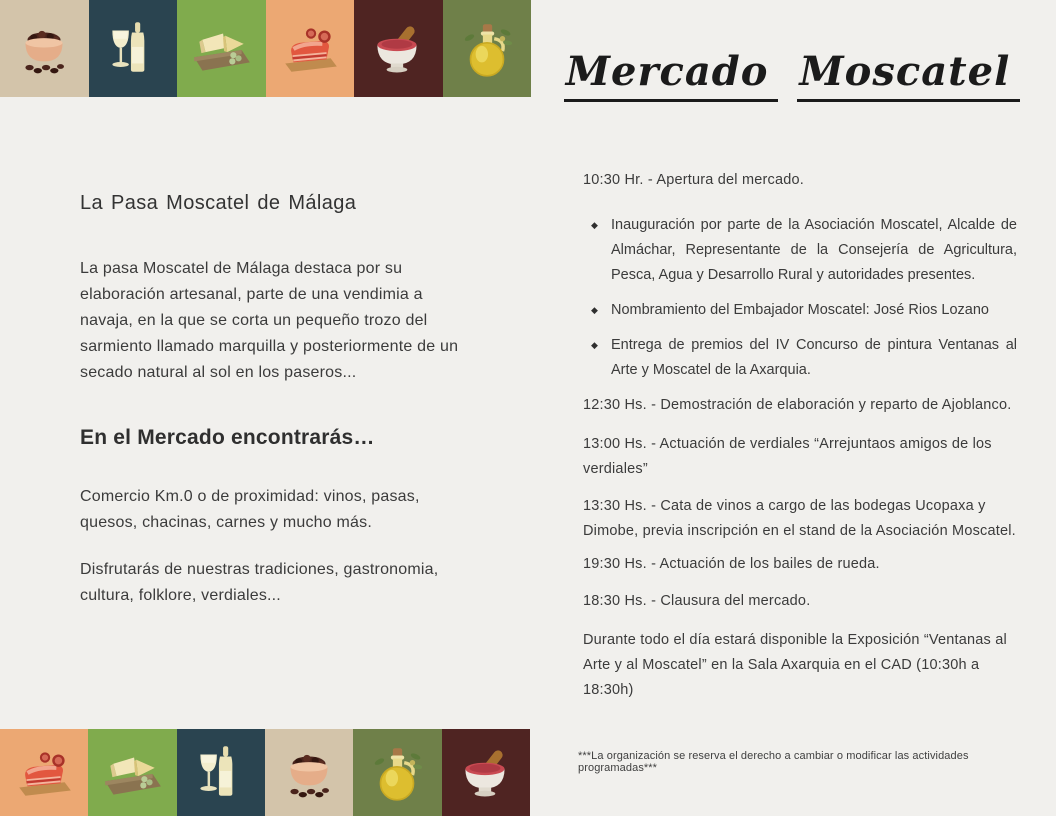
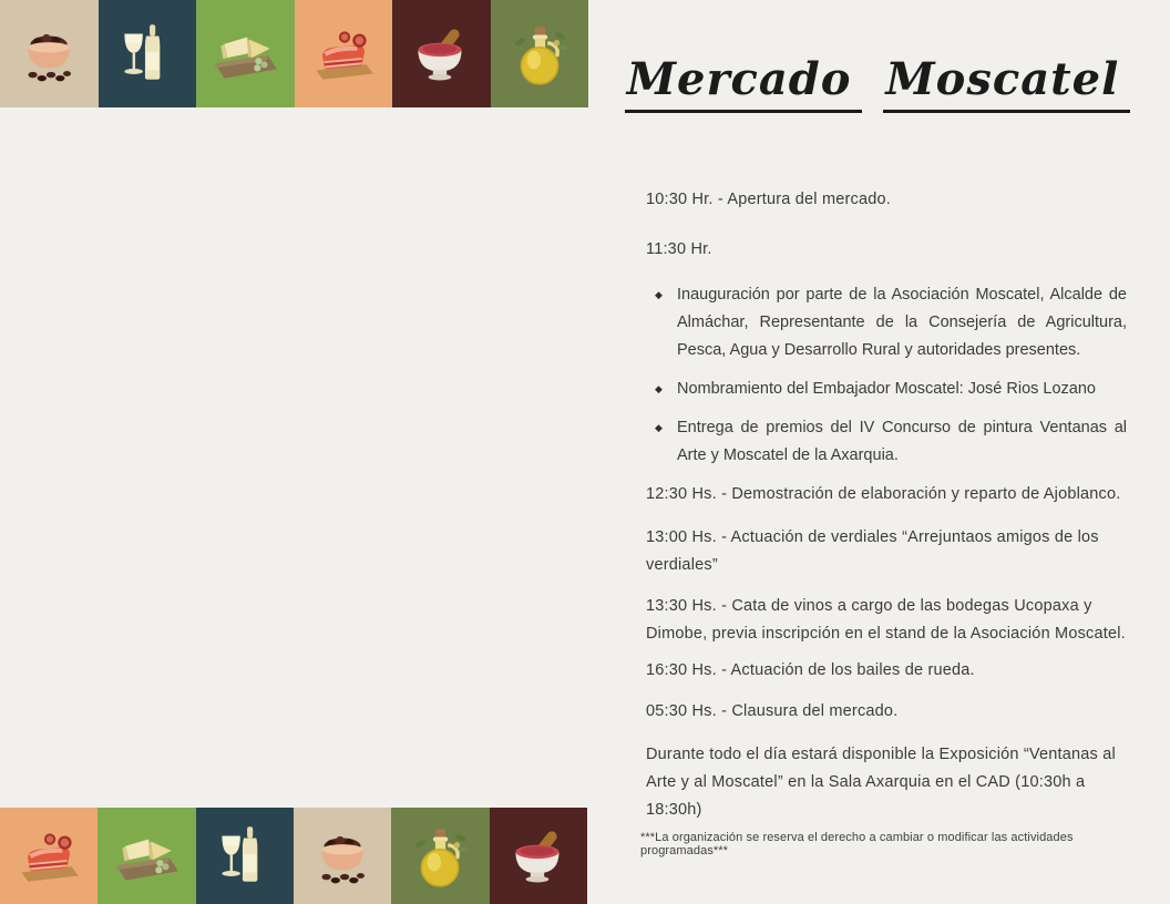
  Mercado Moscatel
- La Pasa Moscatel de Málaga
- La pasa Moscatel de Málaga destaca por su elaboración artesanal, parte de una vendimia a navaja, en la que se corta un pequeño trozo del sarmiento llamado marquilla y posteriormente de un secado natural al sol en los paseros...
- En el Mercado encontrarás…
- Comercio Km.0 o de proximidad: vinos, pasas, quesos, chacinas, carnes y mucho más.
- Disfrutarás de nuestras tradiciones, gastronomia, cultura, folklore, verdiales...
  10:30 Hr. - Apertura del mercado.
+ 11:30 Hr.
  ◆
  Inauguración por parte de la Asociación Moscatel, Alcalde de Almáchar, Representante de la Consejería de Agricultura, Pesca, Agua y Desarrollo Rural y autoridades presentes.
  ◆
  Nombramiento del Embajador Moscatel: José Rios Lozano
  ◆
  Entrega de premios del IV Concurso de pintura Ventanas al Arte y Moscatel de la Axarquia.
  12:30 Hs. - Demostración de elaboración y reparto de Ajoblanco.
  13:00 Hs. - Actuación de verdiales “Arrejuntaos amigos de los verdiales”
  13:30 Hs. - Cata de vinos a cargo de las bodegas Ucopaxa y Dimobe, previa inscripción en el stand de la Asociación Moscatel.
- 19:30 Hs. - Actuación de los bailes de rueda.
+ 16:30 Hs. - Actuación de los bailes de rueda.
- 18:30 Hs. - Clausura del mercado.
+ 05:30 Hs. - Clausura del mercado.
  Durante todo el día estará disponible la Exposición “Ventanas al Arte y al Moscatel” en la Sala Axarquia en el CAD (10:30h a 18:30h)
  ***La organización se reserva el derecho a cambiar o modificar las actividades programadas***
